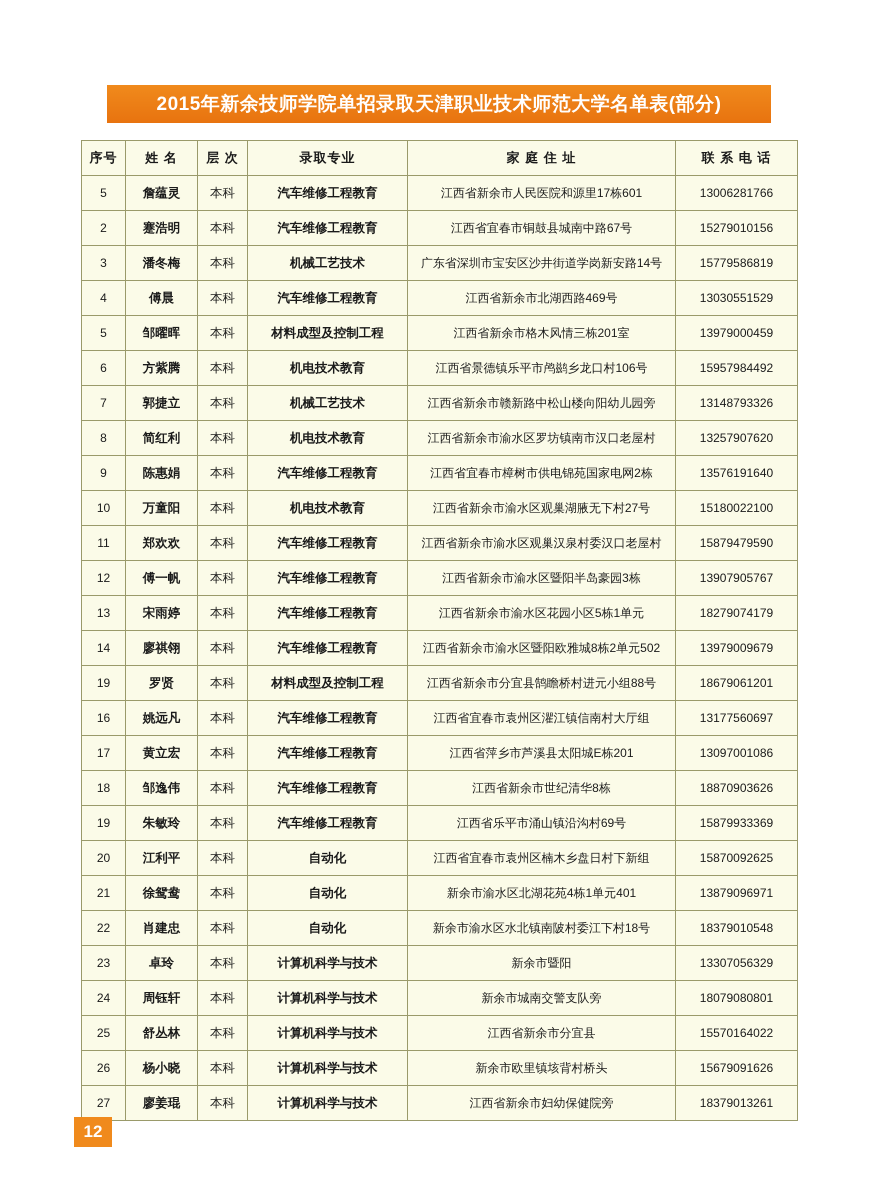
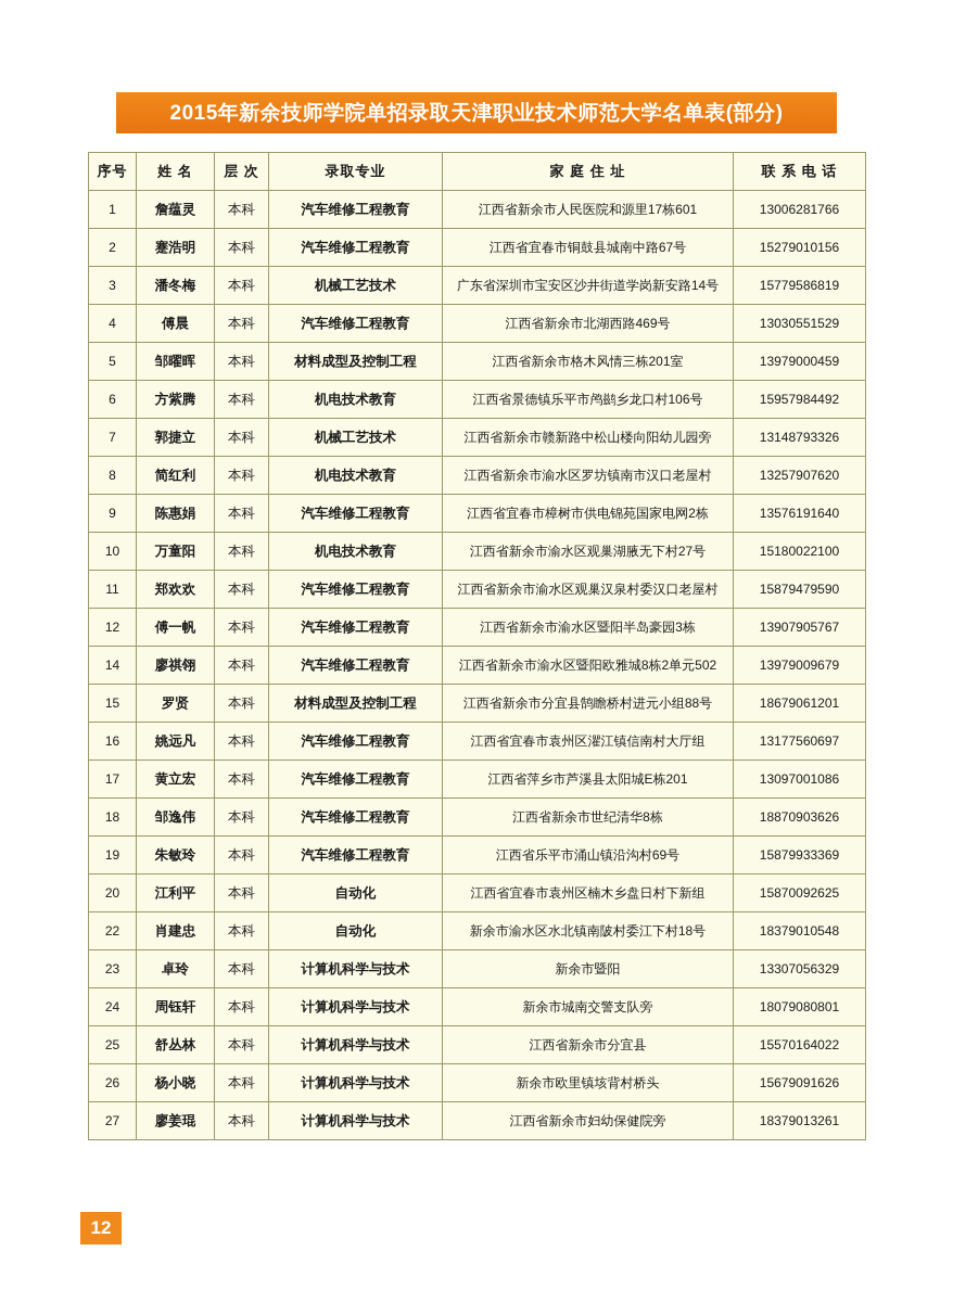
  2015年新余技师学院单招录取天津职业技术师范大学名单表(部分)
  序号	姓 名	层 次	录取专业	家 庭 住 址	联 系 电 话
- 5	詹蕴灵	本科	汽车维修工程教育	江西省新余市人民医院和源里17栋601	13006281766
+ 1	詹蕴灵	本科	汽车维修工程教育	江西省新余市人民医院和源里17栋601	13006281766
  2	蹇浩明	本科	汽车维修工程教育	江西省宜春市铜鼓县城南中路67号	15279010156
  3	潘冬梅	本科	机械工艺技术	广东省深圳市宝安区沙井街道学岗新安路14号	15779586819
  4	傅晨	本科	汽车维修工程教育	江西省新余市北湖西路469号	13030551529
  5	邹曜晖	本科	材料成型及控制工程	江西省新余市格木风情三栋201室	13979000459
  6	方紫腾	本科	机电技术教育	江西省景德镇乐平市鸬鹚乡龙口村106号	15957984492
  7	郭捷立	本科	机械工艺技术	江西省新余市赣新路中松山楼向阳幼儿园旁	13148793326
  8	简红利	本科	机电技术教育	江西省新余市渝水区罗坊镇南市汉口老屋村	13257907620
  9	陈惠娟	本科	汽车维修工程教育	江西省宜春市樟树市供电锦苑国家电网2栋	13576191640
  10	万童阳	本科	机电技术教育	江西省新余市渝水区观巢湖腋无下村27号	15180022100
  11	郑欢欢	本科	汽车维修工程教育	江西省新余市渝水区观巢汉泉村委汉口老屋村	15879479590
  12	傅一帆	本科	汽车维修工程教育	江西省新余市渝水区暨阳半岛豪园3栋	13907905767
- 13	宋雨婷	本科	汽车维修工程教育	江西省新余市渝水区花园小区5栋1单元	18279074179
  14	廖祺翎	本科	汽车维修工程教育	江西省新余市渝水区暨阳欧雅城8栋2单元502	13979009679
- 19	罗贤	本科	材料成型及控制工程	江西省新余市分宜县鹄瞻桥村进元小组88号	18679061201
+ 15	罗贤	本科	材料成型及控制工程	江西省新余市分宜县鹄瞻桥村进元小组88号	18679061201
  16	姚远凡	本科	汽车维修工程教育	江西省宜春市袁州区灈江镇信南村大厅组	13177560697
  17	黄立宏	本科	汽车维修工程教育	江西省萍乡市芦溪县太阳城E栋201	13097001086
  18	邹逸伟	本科	汽车维修工程教育	江西省新余市世纪清华8栋	18870903626
  19	朱敏玲	本科	汽车维修工程教育	江西省乐平市涌山镇沿沟村69号	15879933369
  20	江利平	本科	自动化	江西省宜春市袁州区楠木乡盘日村下新组	15870092625
- 21	徐鸳鸯	本科	自动化	新余市渝水区北湖花苑4栋1单元401	13879096971
  22	肖建忠	本科	自动化	新余市渝水区水北镇南陂村委江下村18号	18379010548
  23	卓玲	本科	计算机科学与技术	新余市暨阳	13307056329
  24	周钰轩	本科	计算机科学与技术	新余市城南交警支队旁	18079080801
  25	舒丛林	本科	计算机科学与技术	江西省新余市分宜县	15570164022
  26	杨小晓	本科	计算机科学与技术	新余市欧里镇垓背村桥头	15679091626
  27	廖姜琨	本科	计算机科学与技术	江西省新余市妇幼保健院旁	18379013261
  12
